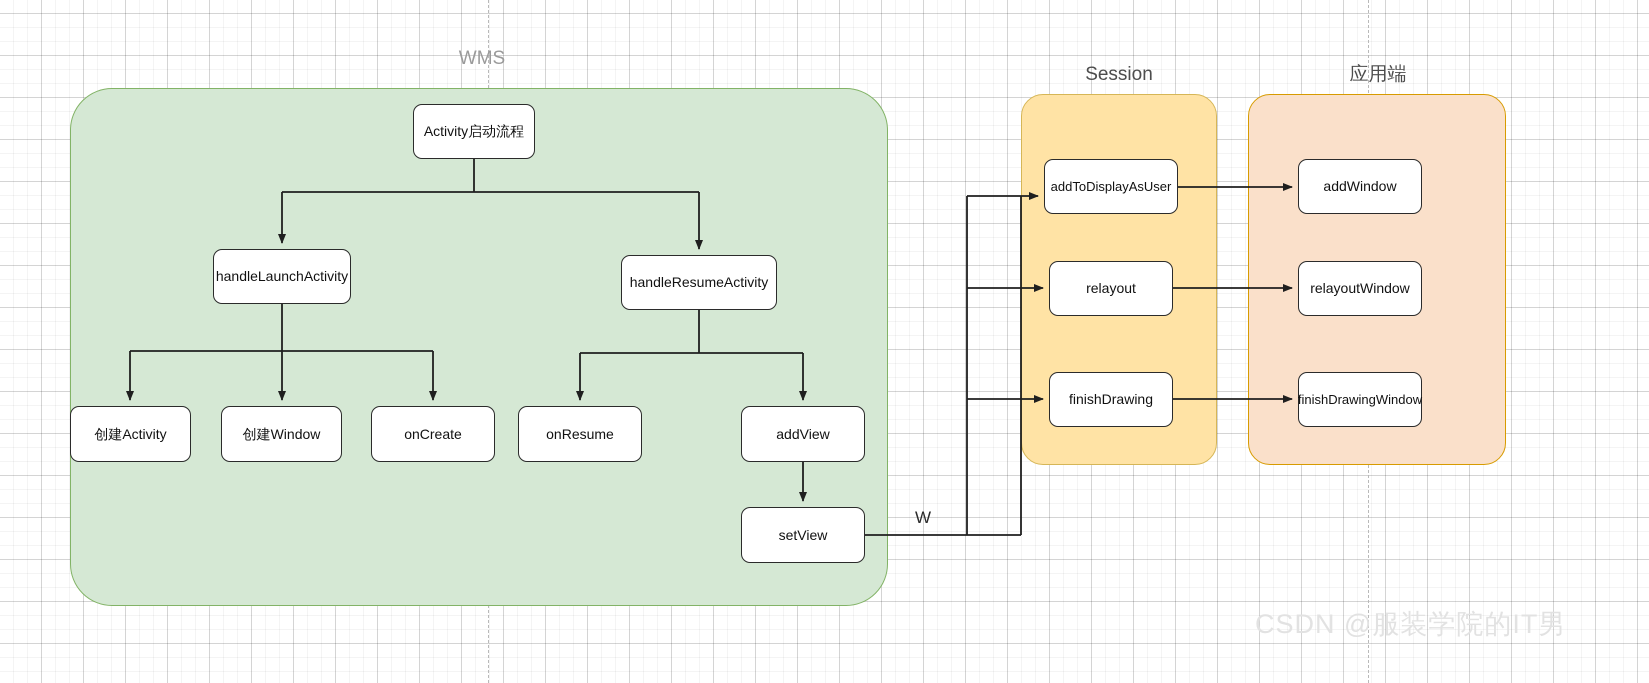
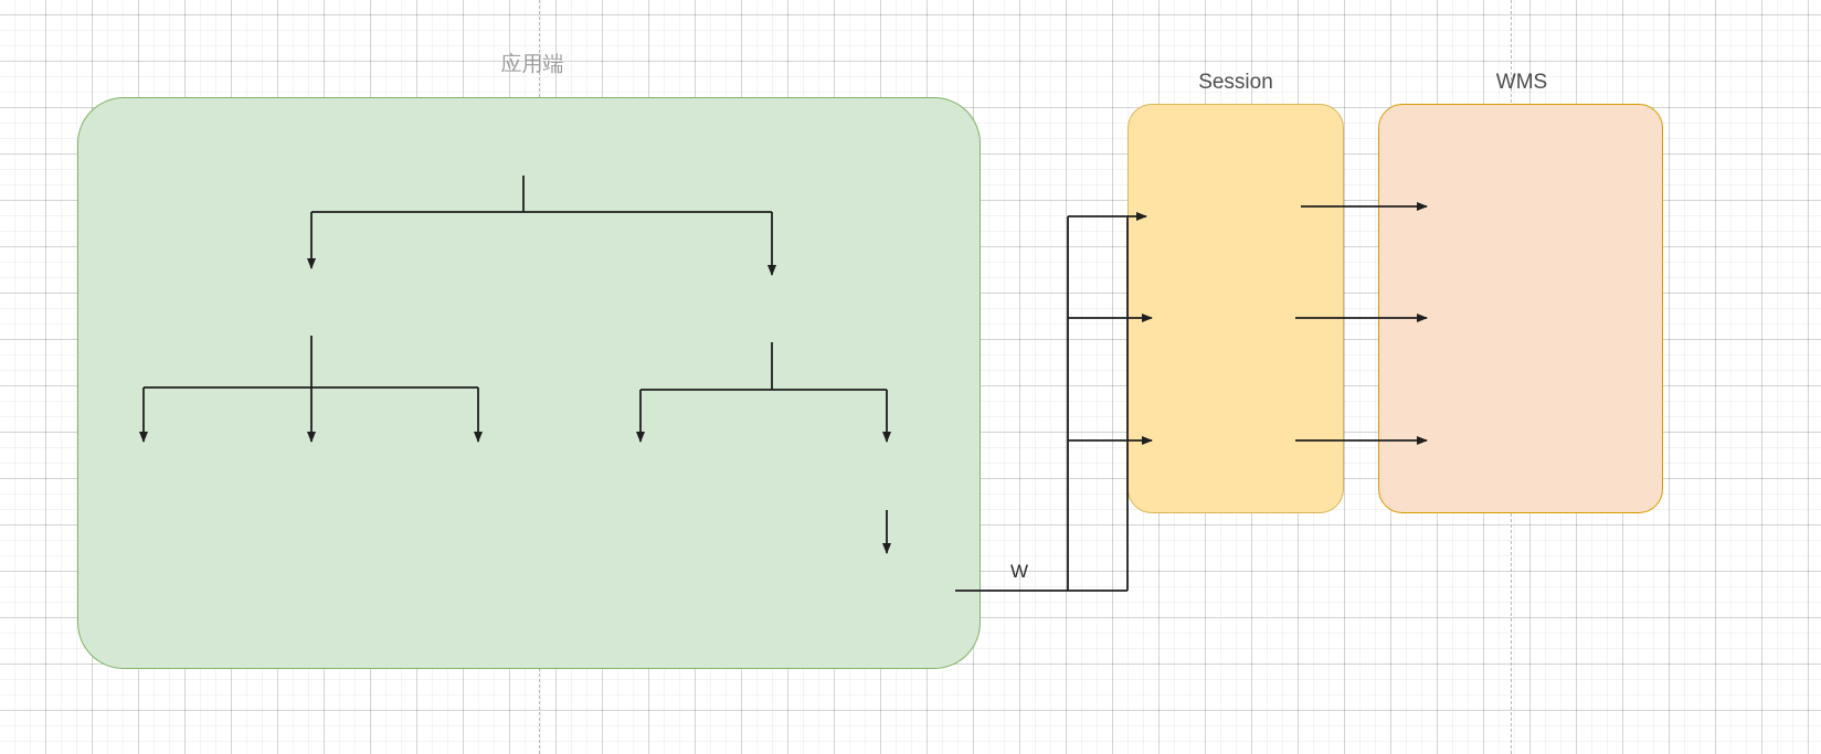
- WMS
+ 应用端
  Session
- 应用端
+ WMS
- Activity启动流程
- handleLaunchActivity
- handleResumeActivity
- 创建Activity
- 创建Window
- onCreate
- onResume
- addView
- setView
- addToDisplayAsUser
- relayout
- finishDrawing
- addWindow
- relayoutWindow
- finishDrawingWindow
  W
- CSDN @服装学院的IT男
